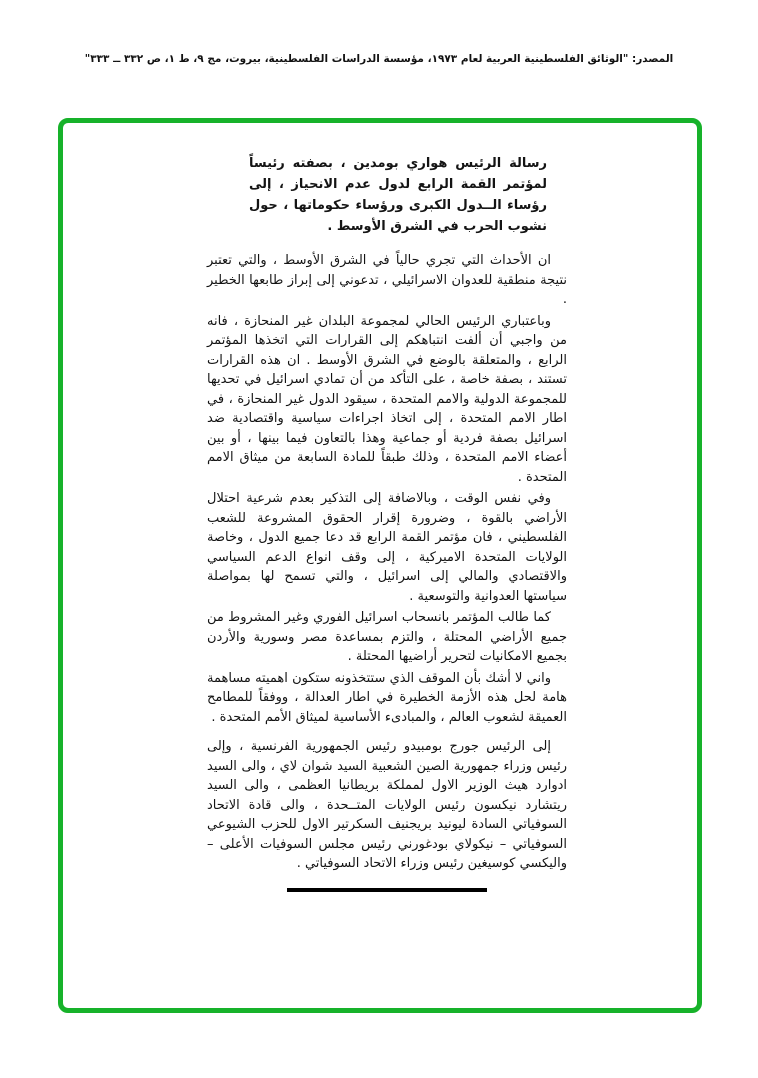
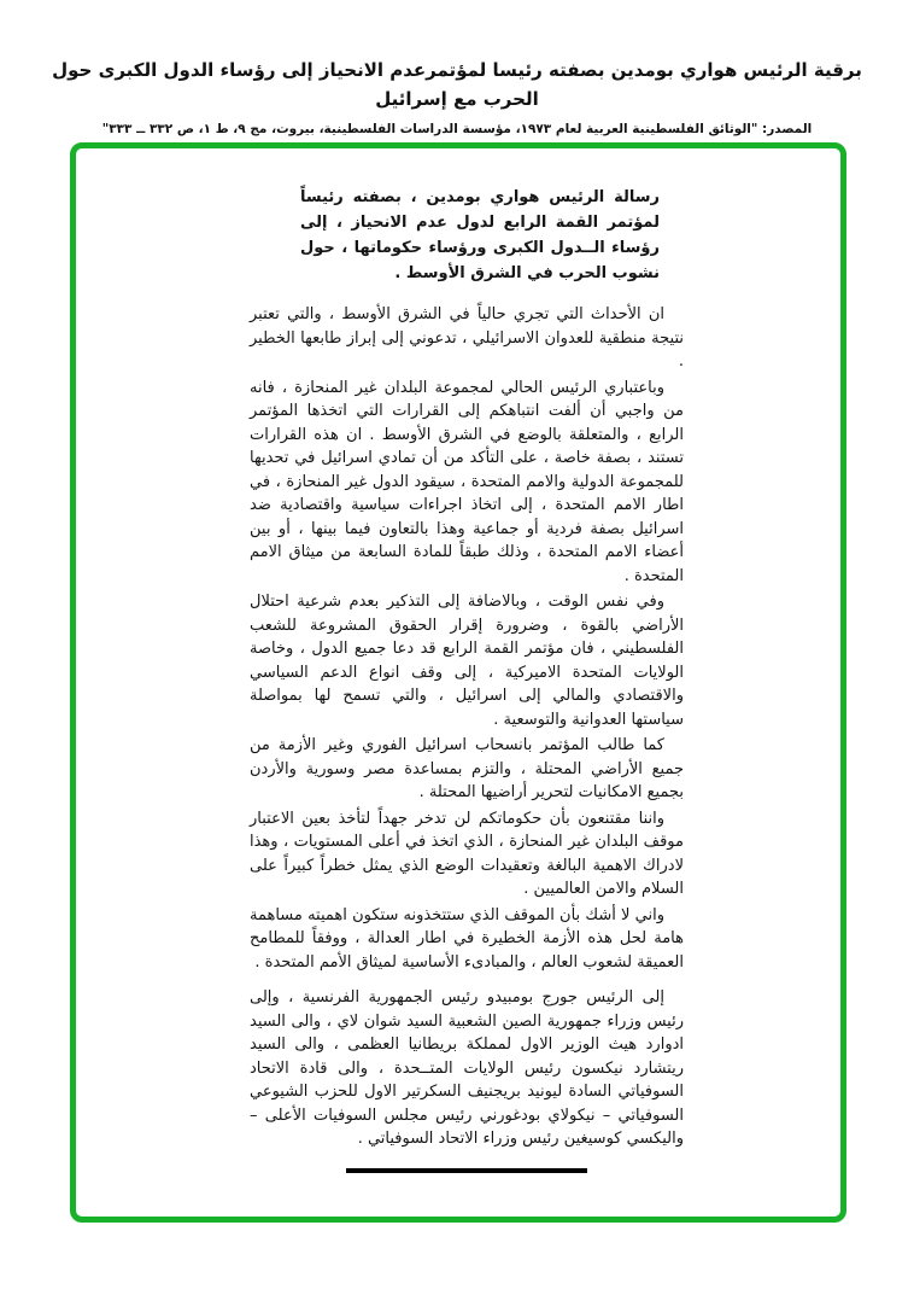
+ برقية الرئيس هواري بومدين بصفته رئيسا لمؤتمرعدم الانحياز إلى رؤساء الدول الكبرى حول الحرب مع إسرائيل
  المصدر: "الوثائق الفلسطينية العربية لعام ١٩٧٣، مؤسسة الدراسات الفلسطينية، بيروت، مج ٩، ط ١، ص ٣٣٢ ــ ٣٣٣"
  رسالة الرئيس هواري بومدين ، بصفته رئيساً لمؤتمر القمة الرابع لدول عدم الانحياز ، إلى رؤساء الــدول الكبرى ورؤساء حكوماتها ، حول نشوب الحرب في الشرق الأوسط .
  ان الأحداث التي تجري حالياً في الشرق الأوسط ، والتي تعتبر نتيجة منطقية للعدوان الاسرائيلي ، تدعوني إلى إبراز طابعها الخطير .
  وباعتباري الرئيس الحالي لمجموعة البلدان غير المنحازة ، فانه من واجبي أن ألفت انتباهكم إلى القرارات التي اتخذها المؤتمر الرابع ، والمتعلقة بالوضع في الشرق الأوسط . ان هذه القرارات تستند ، بصفة خاصة ، على التأكد من أن تمادي اسرائيل في تحديها للمجموعة الدولية والامم المتحدة ، سيقود الدول غير المنحازة ، في اطار الامم المتحدة ، إلى اتخاذ اجراءات سياسية واقتصادية ضد اسرائيل بصفة فردية أو جماعية وهذا بالتعاون فيما بينها ، أو بين أعضاء الامم المتحدة ، وذلك طبقاً للمادة السابعة من ميثاق الامم المتحدة .
  وفي نفس الوقت ، وبالاضافة إلى التذكير بعدم شرعية احتلال الأراضي بالقوة ، وضرورة إقرار الحقوق المشروعة للشعب الفلسطيني ، فان مؤتمر القمة الرابع قد دعا جميع الدول ، وخاصة الولايات المتحدة الاميركية ، إلى وقف انواع الدعم السياسي والاقتصادي والمالي إلى اسرائيل ، والتي تسمح لها بمواصلة سياستها العدوانية والتوسعية .
- كما طالب المؤتمر بانسحاب اسرائيل الفوري وغير المشروط من جميع الأراضي المحتلة ، والتزم بمساعدة مصر وسورية والأردن بجميع الامكانيات لتحرير أراضيها المحتلة .
+ كما طالب المؤتمر بانسحاب اسرائيل الفوري وغير الأزمة من جميع الأراضي المحتلة ، والتزم بمساعدة مصر وسورية والأردن بجميع الامكانيات لتحرير أراضيها المحتلة .
+ واننا مقتنعون بأن حكوماتكم لن تدخر جهداً لتأخذ بعين الاعتبار موقف البلدان غير المنحازة ، الذي اتخذ في أعلى المستويات ، وهذا لادراك الاهمية البالغة وتعقيدات الوضع الذي يمثل خطراً كبيراً على السلام والامن العالميين .
  واني لا أشك بأن الموقف الذي ستتخذونه ستكون اهميته مساهمة هامة لحل هذه الأزمة الخطيرة في اطار العدالة ، ووفقاً للمطامح العميقة لشعوب العالم ، والمبادىء الأساسية لميثاق الأمم المتحدة .
  إلى الرئيس جورج بومبيدو رئيس الجمهورية الفرنسية ، وإلى رئيس وزراء جمهورية الصين الشعبية السيد شوان لاي ، والى السيد ادوارد هيث الوزير الاول لمملكة بريطانيا العظمى ، والى السيد ريتشارد نيكسون رئيس الولايات المتــحدة ، والى قادة الاتحاد السوفياتي السادة ليونيد بريجنيف السكرتير الاول للحزب الشيوعي السوفياتي – نيكولاي بودغورني رئيس مجلس السوفيات الأعلى – واليكسي كوسيغين رئيس وزراء الاتحاد السوفياتي .
